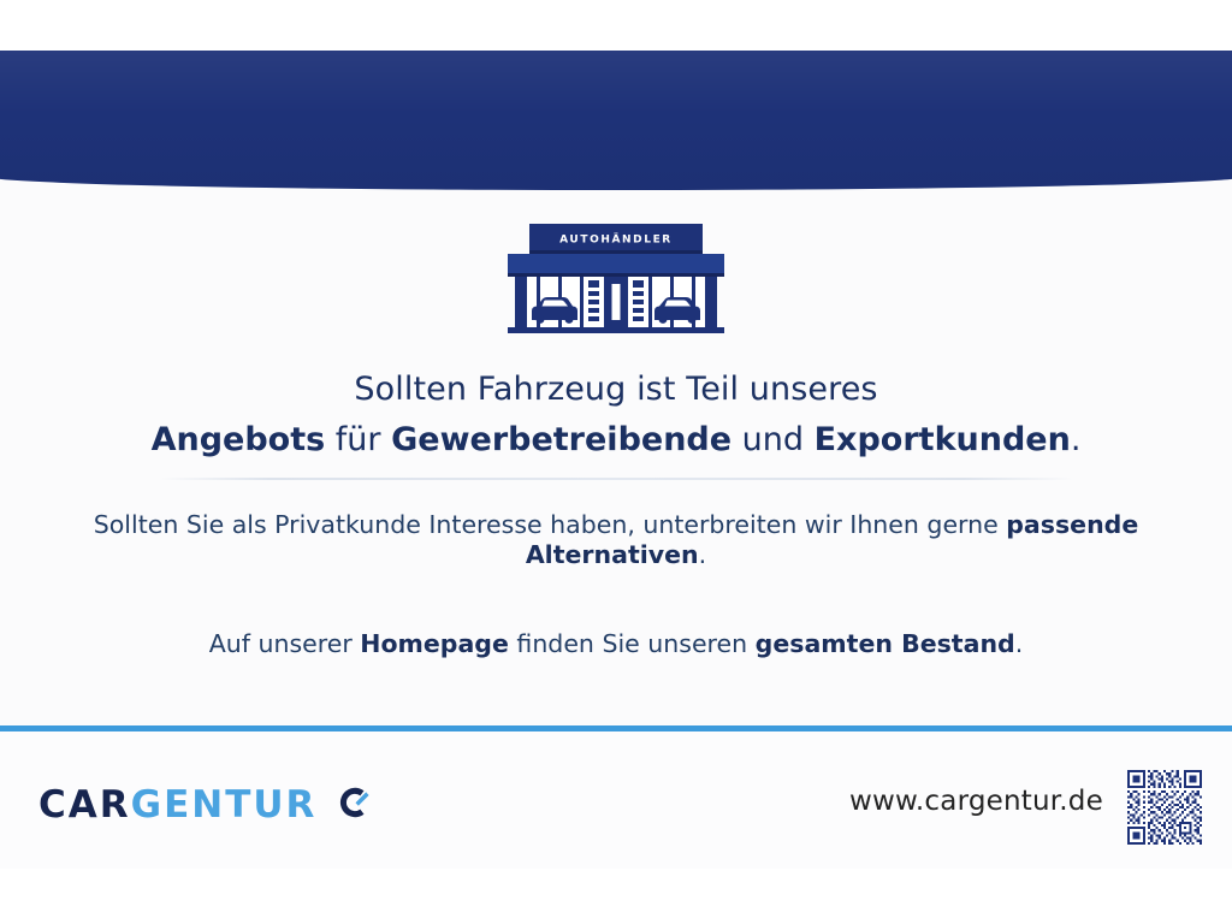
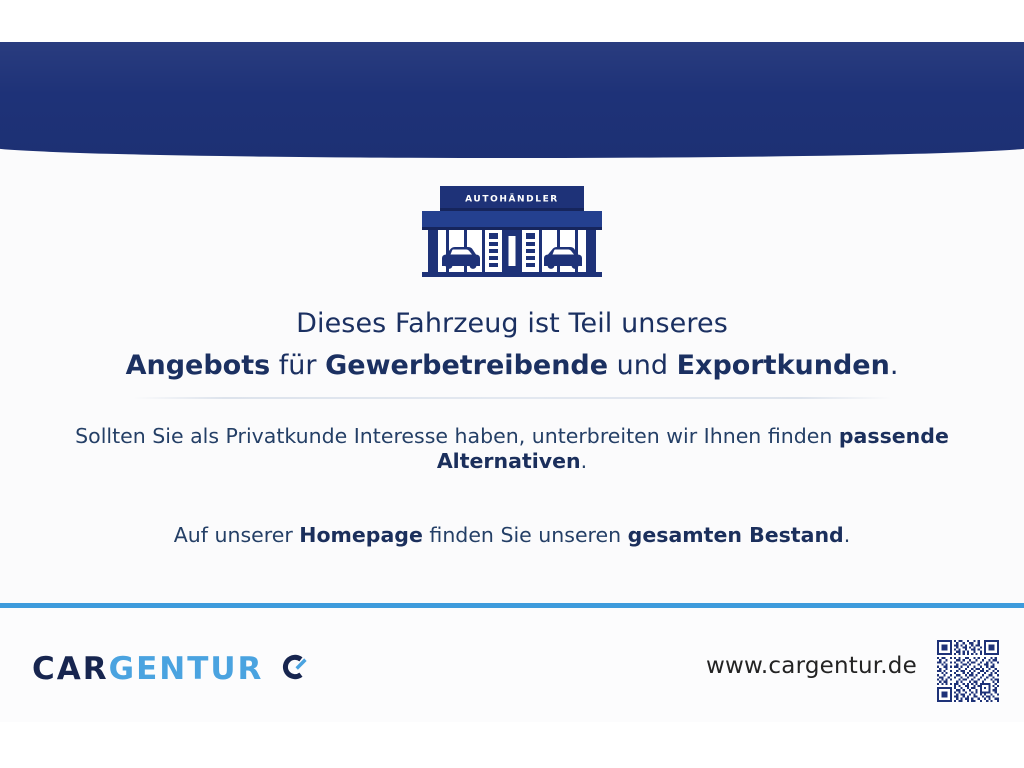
  AUTOHÄNDLER
- Sollten Fahrzeug ist Teil unseres
+ Dieses Fahrzeug ist Teil unseres
  Angebots für Gewerbetreibende und Exportkunden.
- Sollten Sie als Privatkunde Interesse haben, unterbreiten wir Ihnen gerne passende Alternativen.
+ Sollten Sie als Privatkunde Interesse haben, unterbreiten wir Ihnen finden passende Alternativen.
  Auf unserer Homepage finden Sie unseren gesamten Bestand.
  CARGENTUR
  www.cargentur.de
